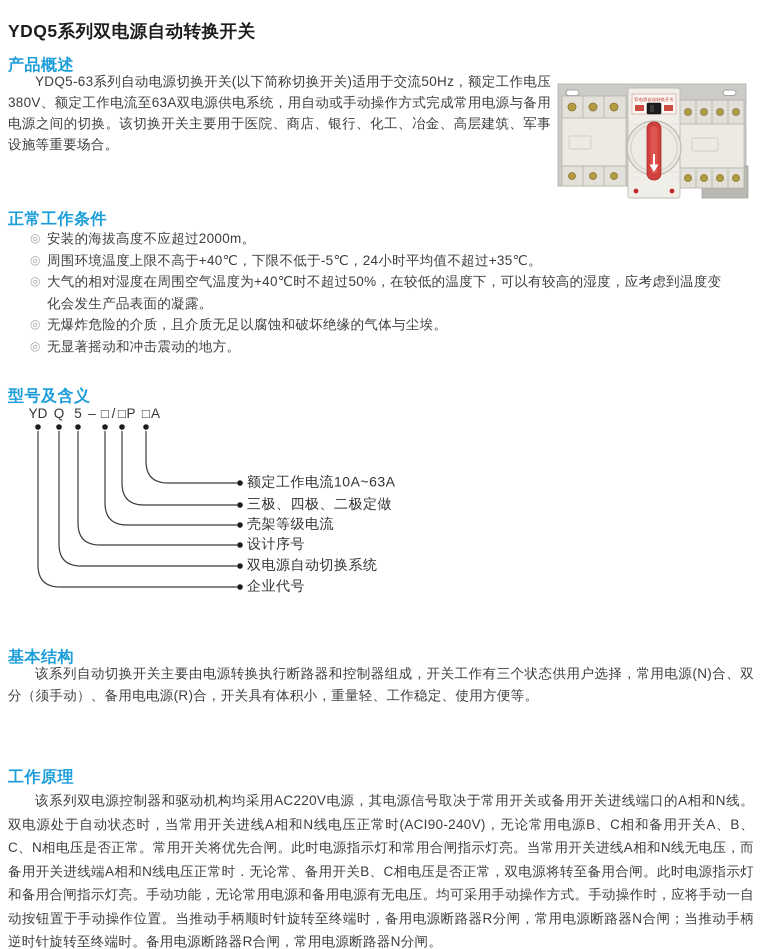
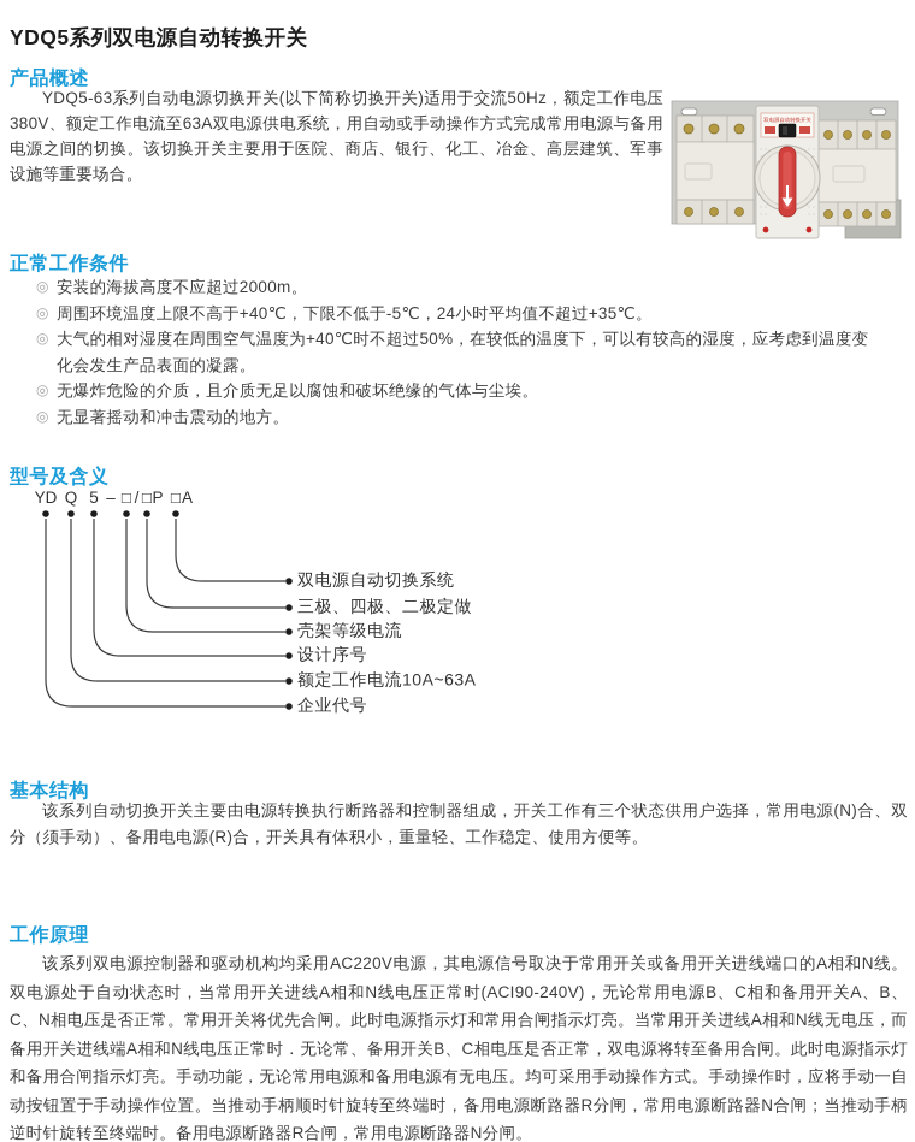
  YDQ5系列双电源自动转换开关
  产品概述
  YDQ5-63系列自动电源切换开关(以下简称切换开关)适用于交流50Hz，额定工作电压380V、额定工作电流至63A双电源供电系统，用自动或手动操作方式完成常用电源与备用电源之间的切换。该切换开关主要用于医院、商店、银行、化工、冶金、高层建筑、军事设施等重要场合。
  正常工作条件
  ◎
  安装的海拔高度不应超过2000m。
  ◎
  周围环境温度上限不高于+40℃，下限不低于-5℃，24小时平均值不超过+35℃。
  ◎
  大气的相对湿度在周围空气温度为+40℃时不超过50%，在较低的温度下，可以有较高的湿度，应考虑到温度变化会发生产品表面的凝露。
  ◎
  无爆炸危险的介质，且介质无足以腐蚀和破坏绝缘的气体与尘埃。
  ◎
  无显著摇动和冲击震动的地方。
  型号及含义
  YD
  Q
  5
  –
  □
  /
  □
  P
  □
  A
- 额定工作电流10A~63A
+ 双电源自动切换系统
  三极、四极、二极定做
  壳架等级电流
  设计序号
- 双电源自动切换系统
+ 额定工作电流10A~63A
  企业代号
  基本结构
  该系列自动切换开关主要由电源转换执行断路器和控制器组成，开关工作有三个状态供用户选择，常用电源(N)合、双分（须手动）、备用电电源(R)合，开关具有体积小，重量轻、工作稳定、使用方便等。
  工作原理
  该系列双电源控制器和驱动机构均采用AC220V电源，其电源信号取决于常用开关或备用开关进线端口的A相和N线。双电源处于自动状态时，当常用开关进线A相和N线电压正常时(ACI90-240V)，无论常用电源B、C相和备用开关A、B、C、N相电压是否正常。常用开关将优先合闸。此时电源指示灯和常用合闸指示灯亮。当常用开关进线A相和N线无电压，而备用开关进线端A相和N线电压正常时．无论常、备用开关B、C相电压是否正常，双电源将转至备用合闸。此时电源指示灯和备用合闸指示灯亮。手动功能，无论常用电源和备用电源有无电压。均可采用手动操作方式。手动操作时，应将手动一自动按钮置于手动操作位置。当推动手柄顺时针旋转至终端时，备用电源断路器R分闸，常用电源断路器N合闸；当推动手柄逆时针旋转至终端时。备用电源断路器R合闸，常用电源断路器N分闸。
